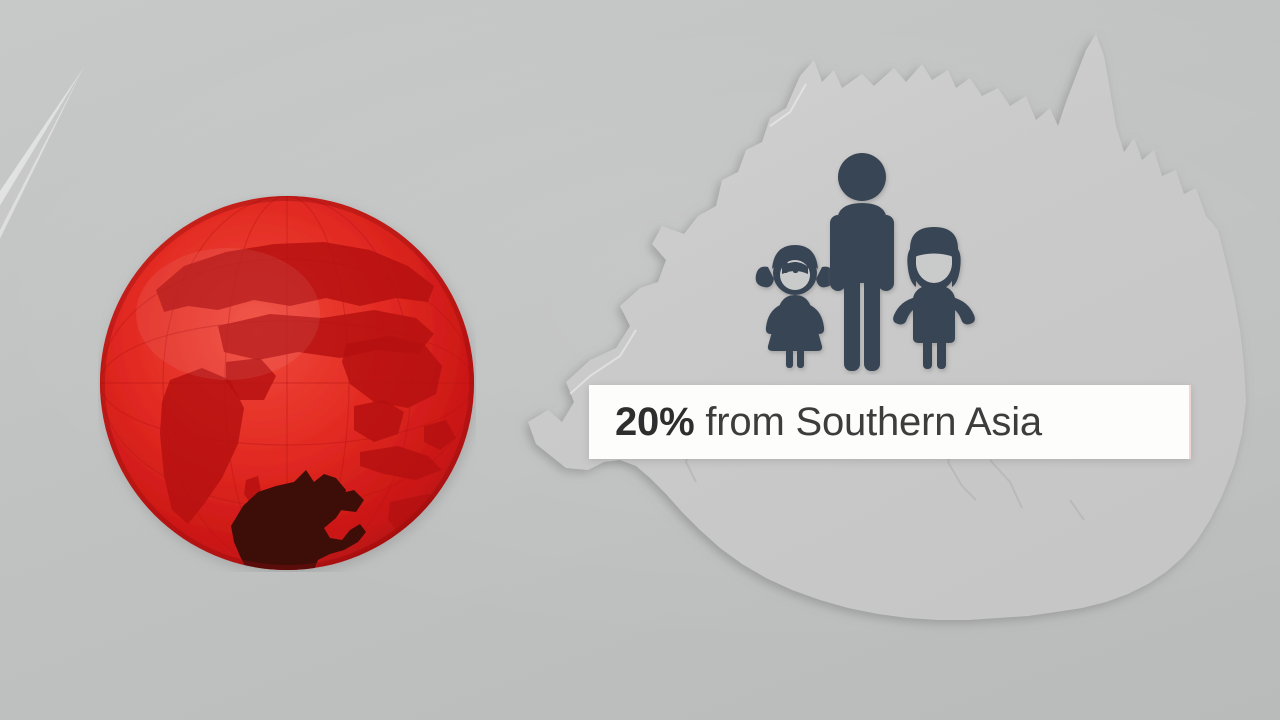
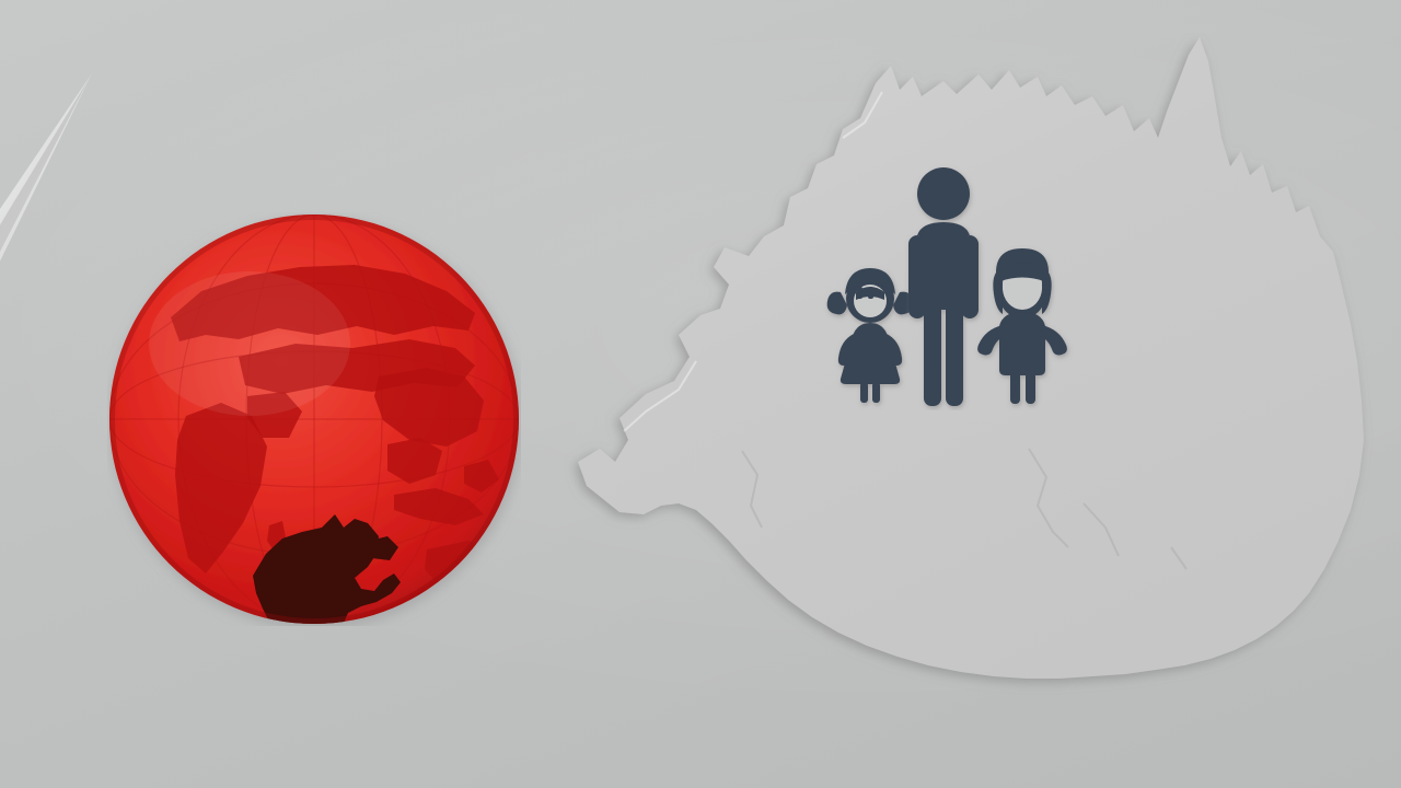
- 20% from Southern Asia
